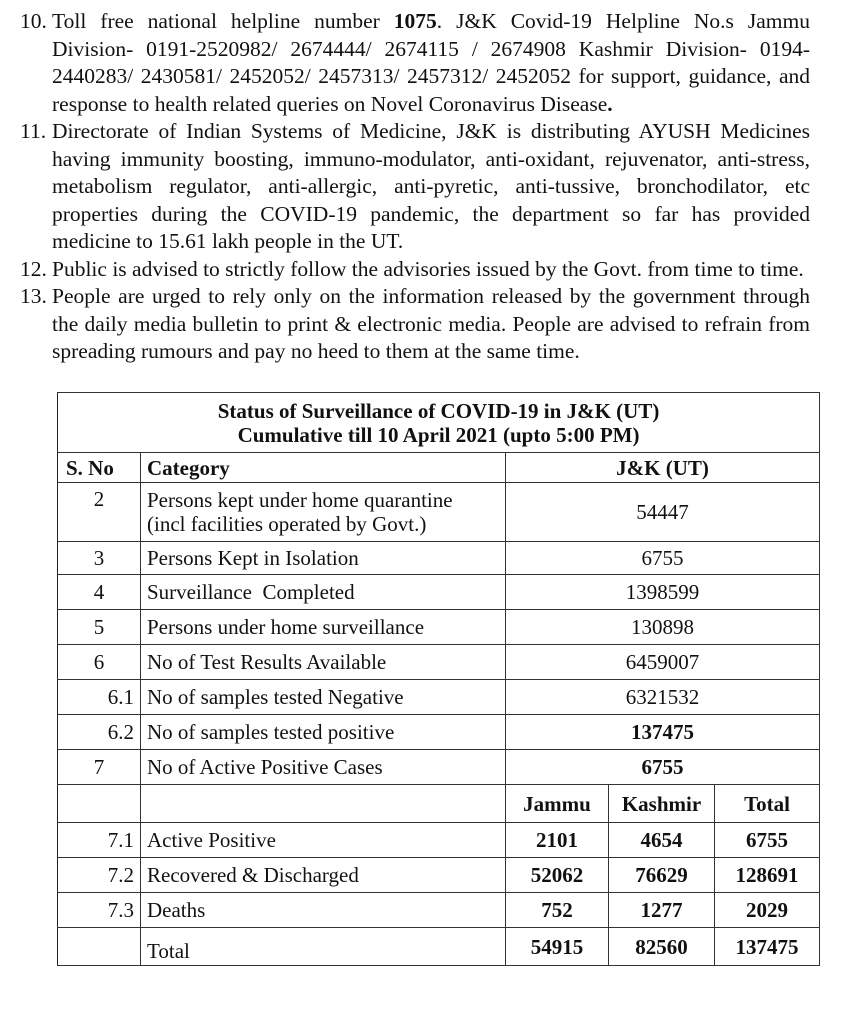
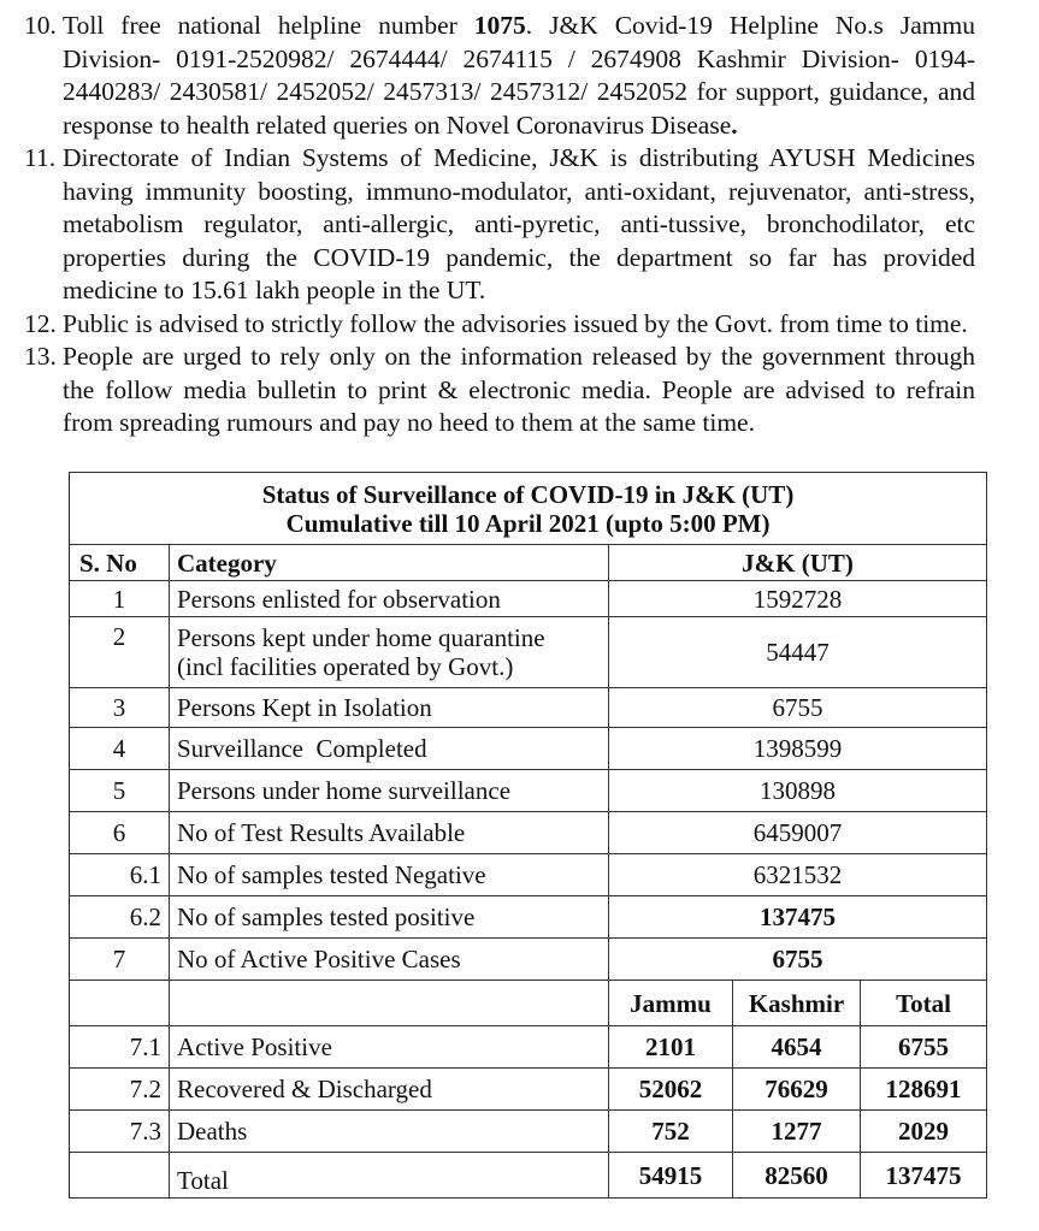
  10.
  Toll free national helpline number 1075. J&K Covid-19 Helpline No.s Jammu Division- 0191-2520982/ 2674444/ 2674115 / 2674908 Kashmir Division- 0194-2440283/ 2430581/ 2452052/ 2457313/ 2457312/ 2452052 for support, guidance, and response to health related queries on Novel Coronavirus Disease.
  11.
  Directorate of Indian Systems of Medicine, J&K is distributing AYUSH Medicines having immunity boosting, immuno-modulator, anti-oxidant, rejuvenator, anti-stress, metabolism regulator, anti-allergic, anti-pyretic, anti-tussive, bronchodilator, etc properties during the COVID-19 pandemic, the department so far has provided medicine to 15.61 lakh people in the UT.
  12.
  Public is advised to strictly follow the advisories issued by the Govt. from time to time.
  13.
- People are urged to rely only on the information released by the government through the daily media bulletin to print & electronic media. People are advised to refrain from spreading rumours and pay no heed to them at the same time.
+ People are urged to rely only on the information released by the government through the follow media bulletin to print & electronic media. People are advised to refrain from spreading rumours and pay no heed to them at the same time.
  Status of Surveillance of COVID-19 in J&K (UT) Cumulative till 10 April 2021 (upto 5:00 PM)
  S. No	Category	J&K (UT)
+ 1	Persons enlisted for observation	1592728
  2	Persons kept under home quarantine (incl facilities operated by Govt.)	54447
  3	Persons Kept in Isolation	6755
  4	Surveillance Completed	1398599
  5	Persons under home surveillance	130898
  6	No of Test Results Available	6459007
  6.1	No of samples tested Negative	6321532
  6.2	No of samples tested positive	137475
  7	No of Active Positive Cases	6755
  		Jammu	Kashmir	Total
  7.1	Active Positive	2101	4654	6755
  7.2	Recovered & Discharged	52062	76629	128691
  7.3	Deaths	752	1277	2029
  	Total	54915	82560	137475
